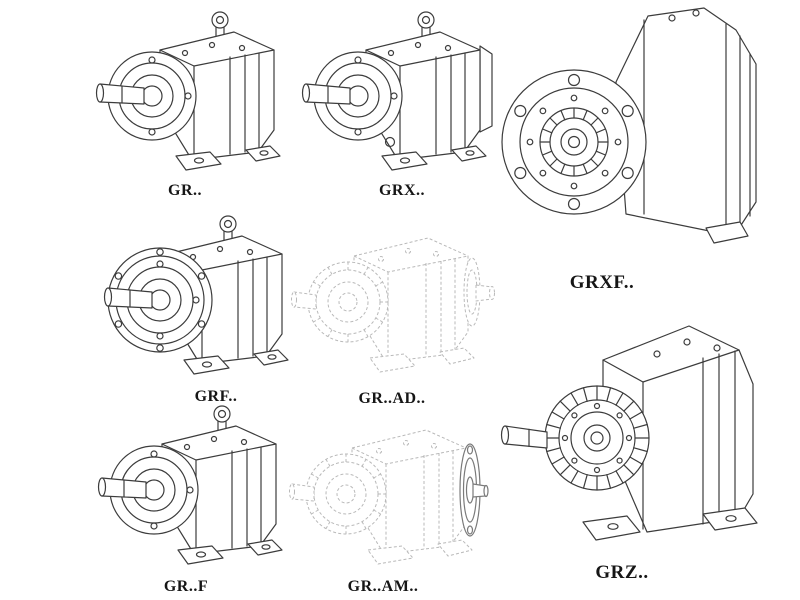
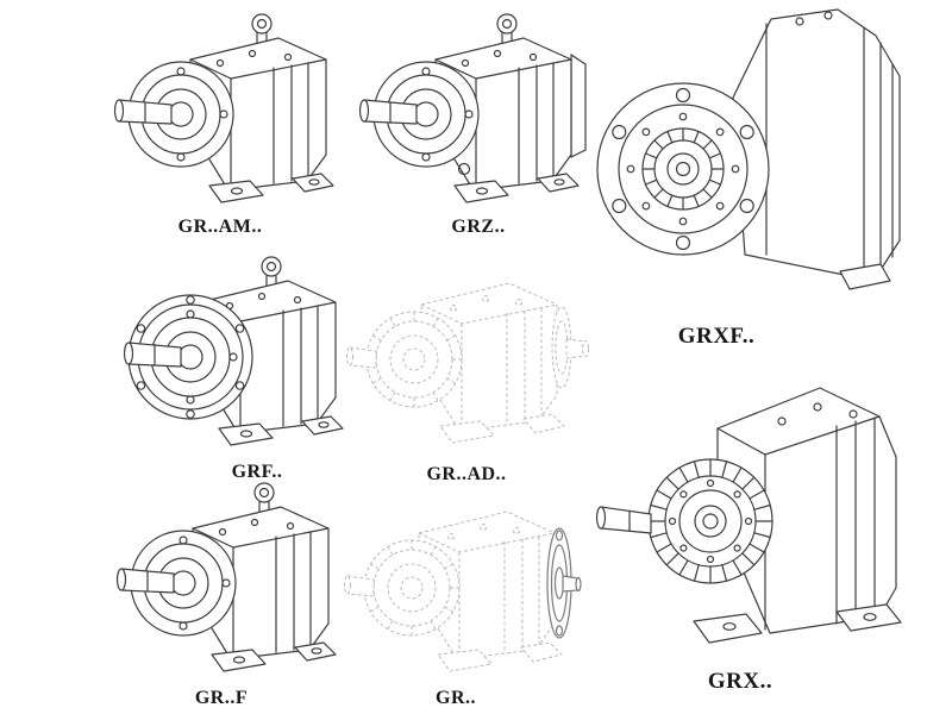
- GR..
+ GR..AM..
- GRX..
+ GRZ..
  GRXF..
  GRF..
  GR..AD..
  GR..F
- GR..AM..
+ GR..
- GRZ..
+ GRX..
